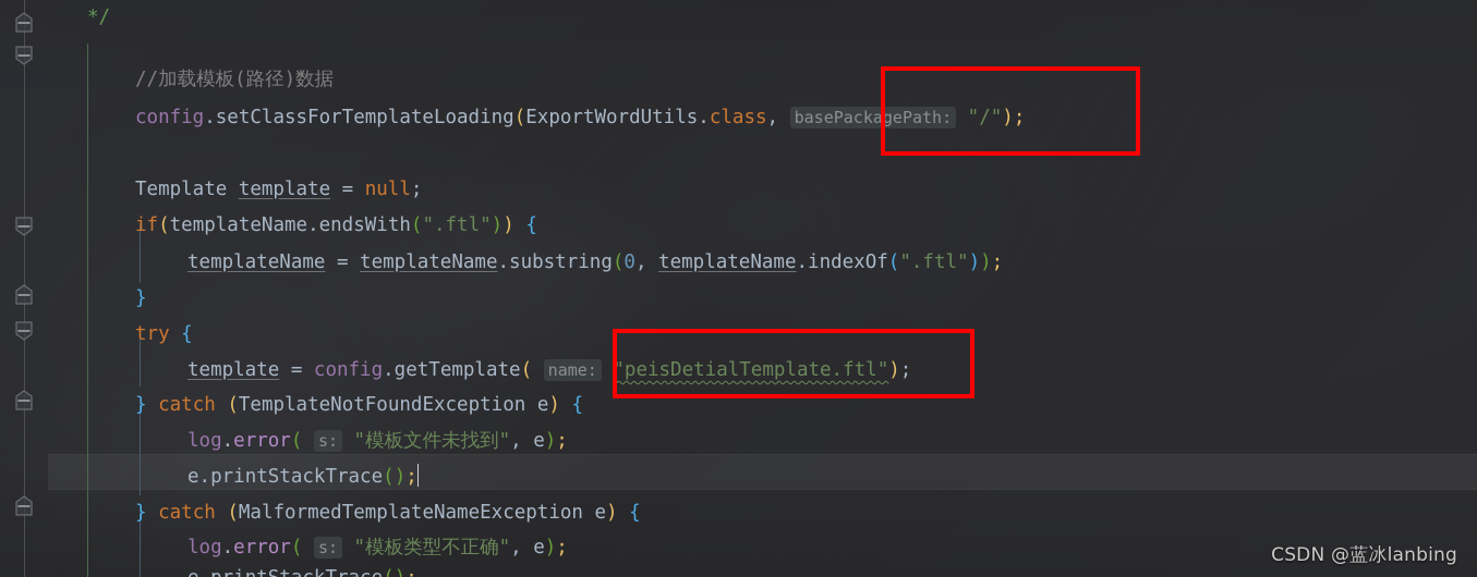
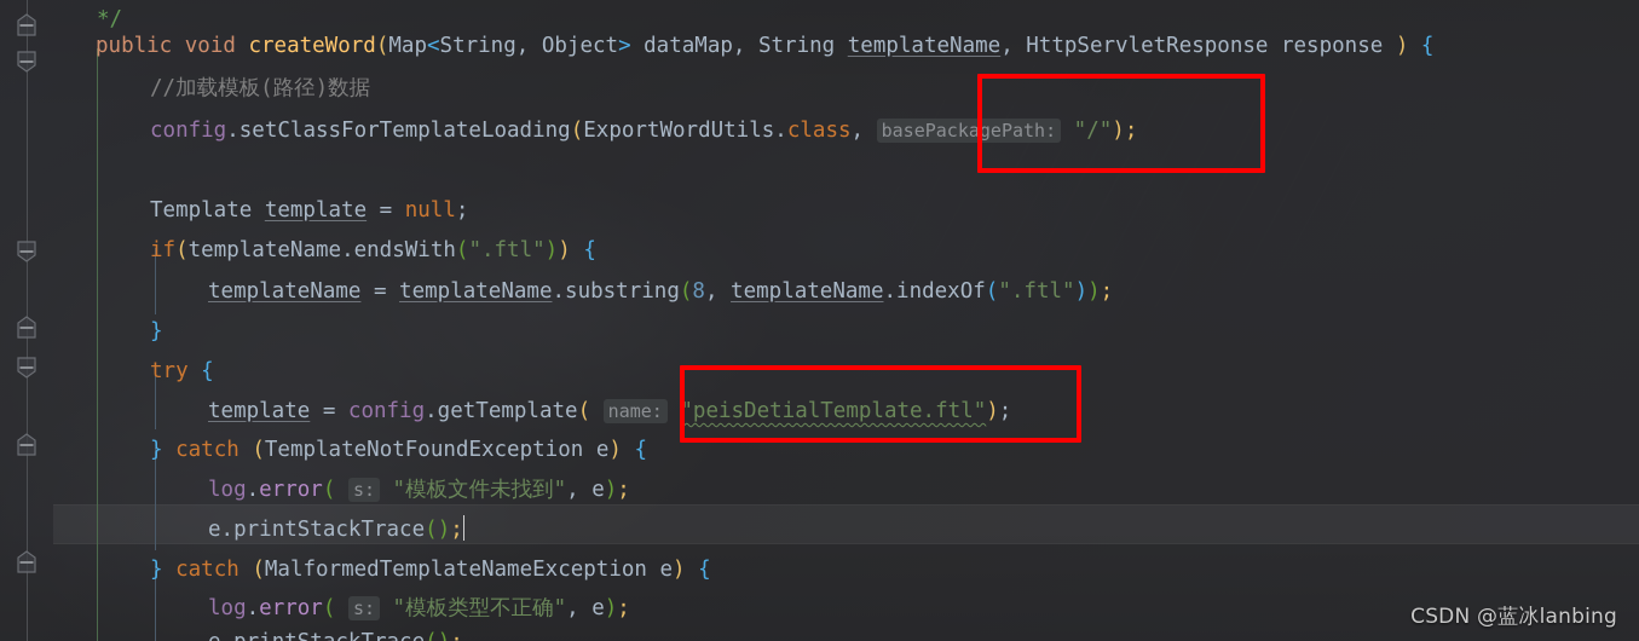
  */
+ public void createWord(Map<String, Object> dataMap, String templateName, HttpServletResponse response ) {
  //加载模板(路径)数据
  config.setClassForTemplateLoading(ExportWordUtils.class, basePackagePath: "/");
  Template template = null;
  if(templateName.endsWith(".ftl")) {
- templateName = templateName.substring(0, templateName.indexOf(".ftl"));
+ templateName = templateName.substring(8, templateName.indexOf(".ftl"));
  }
  try {
  template = config.getTemplate( name: "peisDetialTemplate.ftl");
  } catch (TemplateNotFoundException e) {
  log.error( s: "模板文件未找到", e);
  e.printStackTrace();
  } catch (MalformedTemplateNameException e) {
  log.error( s: "模板类型不正确", e);
  CSDN @蓝冰lanbing
